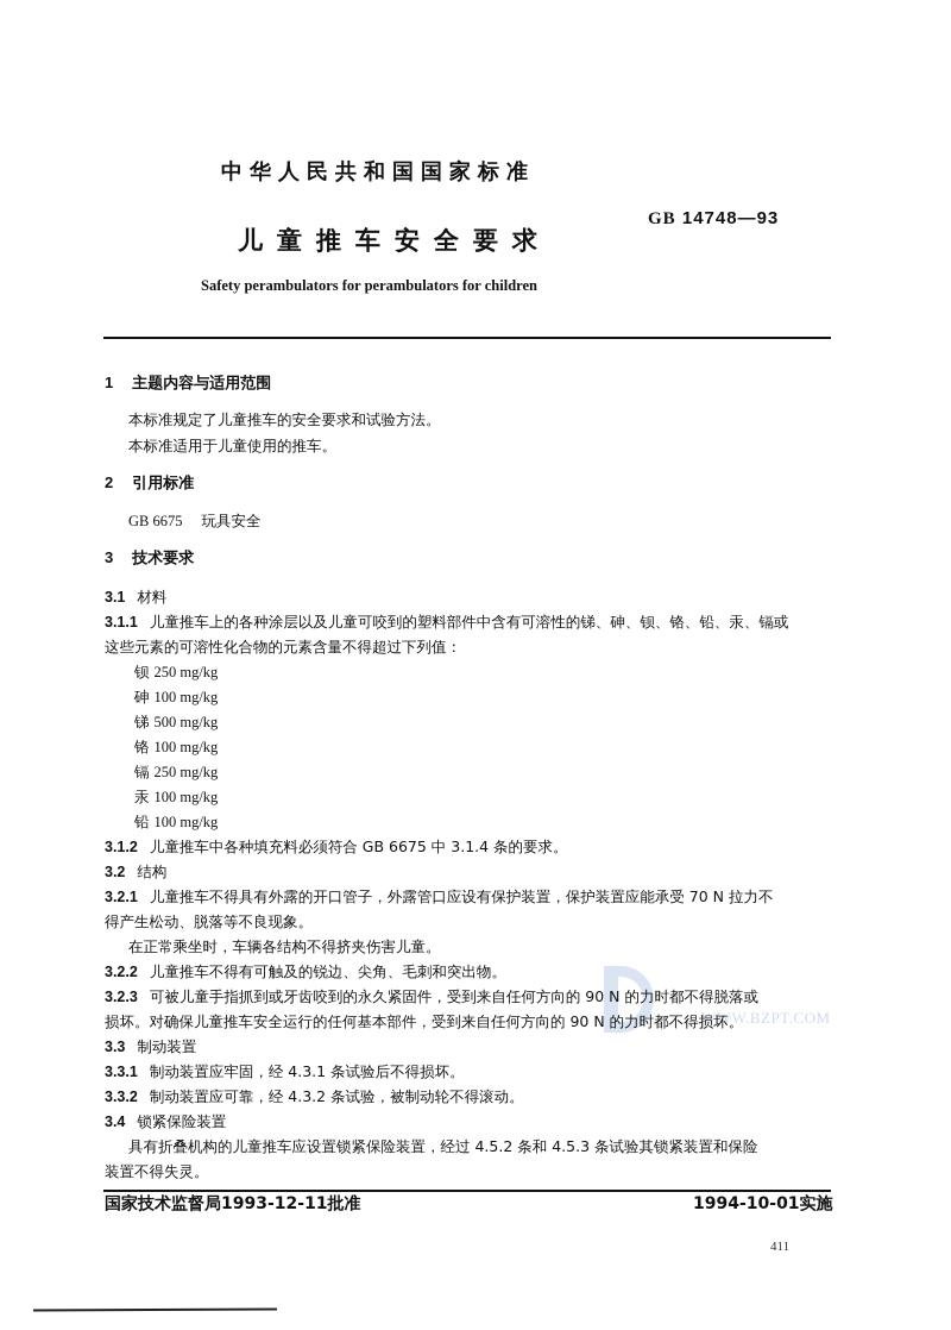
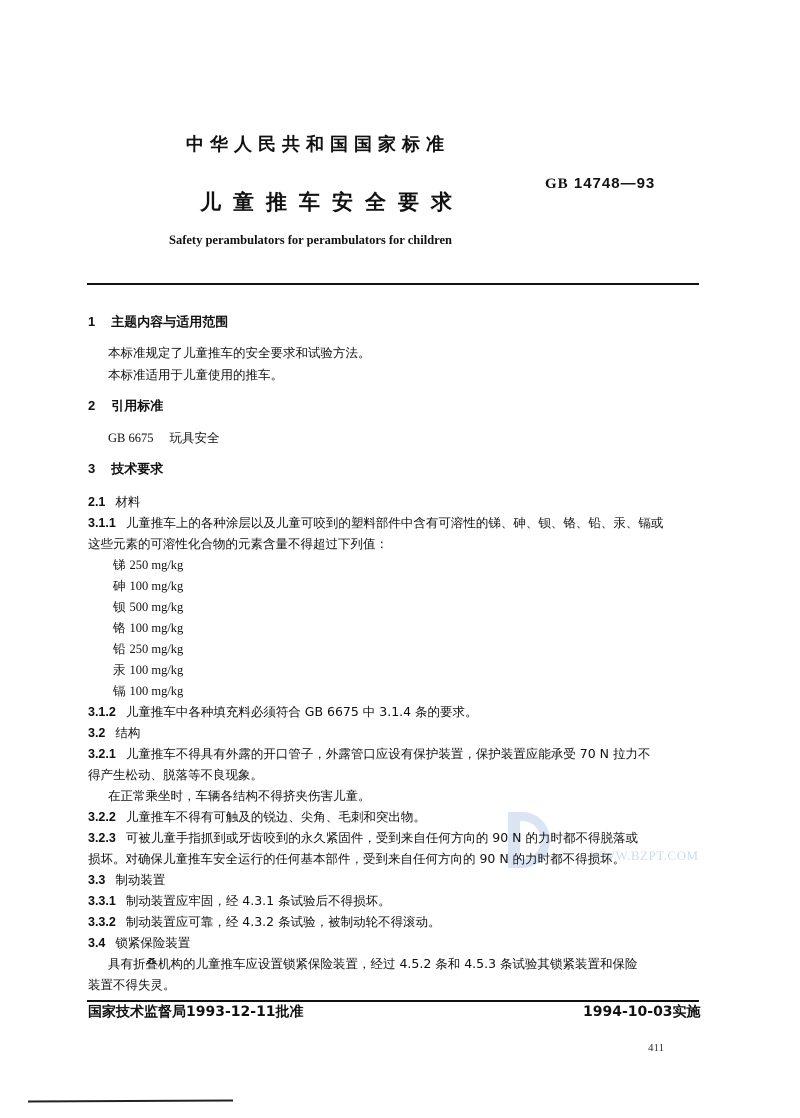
  中华人民共和国国家标准
  GB 14748—93
  儿童推车安全要求
  Safety perambulators for perambulators for children
  1 主题内容与适用范围
  本标准规定了儿童推车的安全要求和试验方法。
  本标准适用于儿童使用的推车。
  2 引用标准
  GB 6675 玩具安全
  3 技术要求
- 3.1 材料
+ 2.1 材料
  3.1.1 儿童推车上的各种涂层以及儿童可咬到的塑料部件中含有可溶性的锑、砷、钡、铬、铅、汞、镉或
  这些元素的可溶性化合物的元素含量不得超过下列值：
- 钡 250 mg/kg
+ 锑 250 mg/kg
  砷 100 mg/kg
- 锑 500 mg/kg
+ 钡 500 mg/kg
  铬 100 mg/kg
- 镉 250 mg/kg
+ 铅 250 mg/kg
  汞 100 mg/kg
- 铅 100 mg/kg
+ 镉 100 mg/kg
  3.1.2 儿童推车中各种填充料必须符合 GB 6675 中 3.1.4 条的要求。
  3.2 结构
  3.2.1 儿童推车不得具有外露的开口管子，外露管口应设有保护装置，保护装置应能承受 70 N 拉力不
  得产生松动、脱落等不良现象。
  在正常乘坐时，车辆各结构不得挤夹伤害儿童。
  3.2.2 儿童推车不得有可触及的锐边、尖角、毛刺和突出物。
  WWW.BZPT.COM
  3.2.3 可被儿童手指抓到或牙齿咬到的永久紧固件，受到来自任何方向的 90 N 的力时都不得脱落或
  损坏。对确保儿童推车安全运行的任何基本部件，受到来自任何方向的 90 N 的力时都不得损坏。
  3.3 制动装置
  3.3.1 制动装置应牢固，经 4.3.1 条试验后不得损坏。
  3.3.2 制动装置应可靠，经 4.3.2 条试验，被制动轮不得滚动。
  3.4 锁紧保险装置
  具有折叠机构的儿童推车应设置锁紧保险装置，经过 4.5.2 条和 4.5.3 条试验其锁紧装置和保险
  装置不得失灵。
  国家技术监督局1993-12-11批准
- 1994-10-01实施
+ 1994-10-03实施
  411
